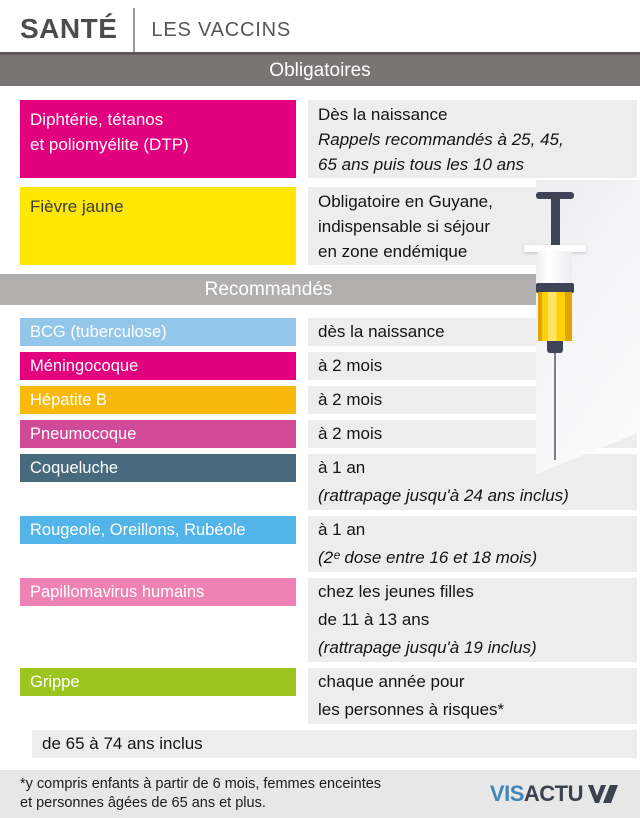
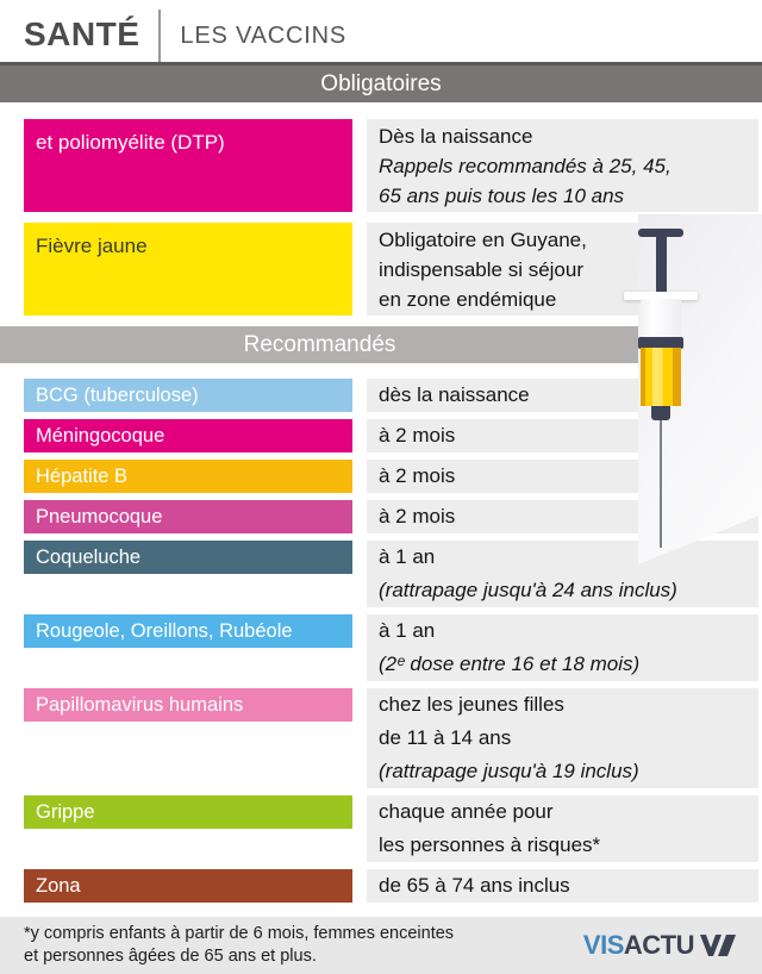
  SANTÉ
  LES VACCINS
  Obligatoires
- Diphtérie, tétanos
  et poliomyélite (DTP)
  Dès la naissance
  Rappels recommandés à 25, 45,
  65 ans puis tous les 10 ans
  Fièvre jaune
  Obligatoire en Guyane,
  indispensable si séjour
  en zone endémique
  Recommandés
  BCG (tuberculose)
  dès la naissance
  Méningocoque
  à 2 mois
  Hépatite B
  à 2 mois
  Pneumocoque
  à 2 mois
  Coqueluche
  à 1 an
  (rattrapage jusqu'à 24 ans inclus)
  Rougeole, Oreillons, Rubéole
  à 1 an
  (2ᵉ dose entre 16 et 18 mois)
  Papillomavirus humains
  chez les jeunes filles
- de 11 à 13 ans
+ de 11 à 14 ans
  (rattrapage jusqu'à 19 inclus)
  Grippe
  chaque année pour
  les personnes à risques*
+ Zona
  de 65 à 74 ans inclus
  *y compris enfants à partir de 6 mois, femmes enceintes
  et personnes âgées de 65 ans et plus.
  VIS
  ACTU
